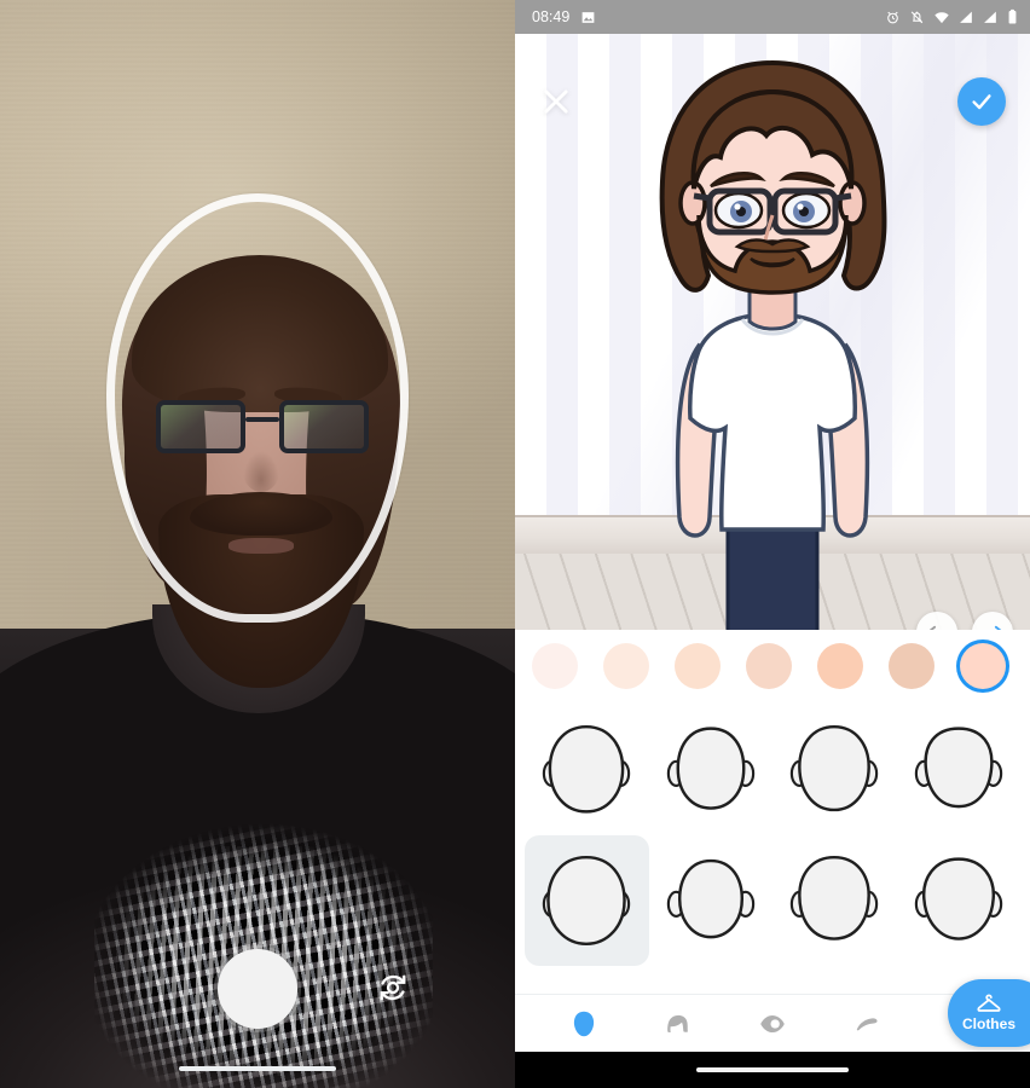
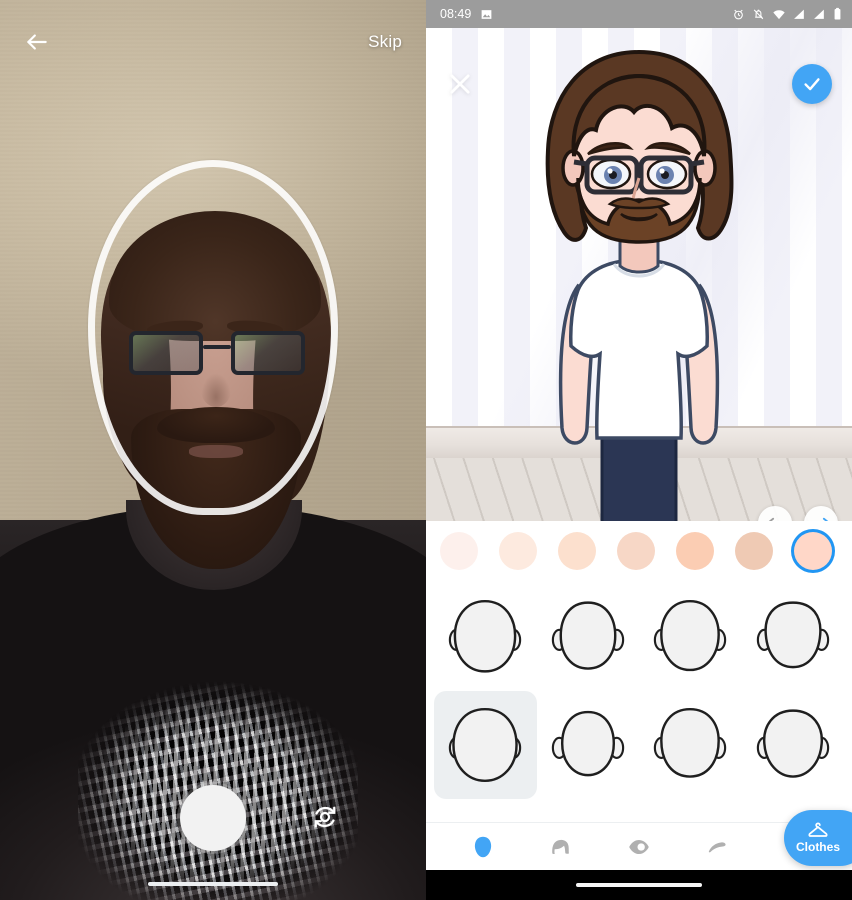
+ Skip
  08:49
  Clothes
